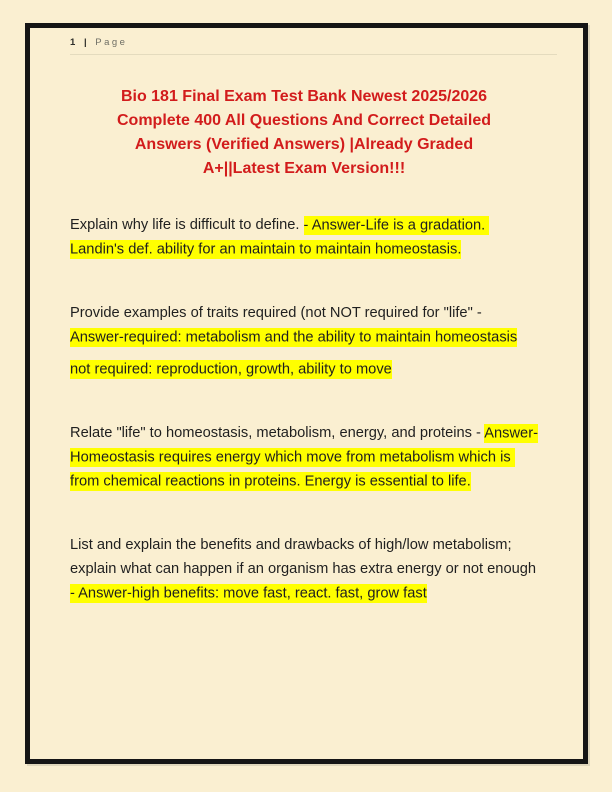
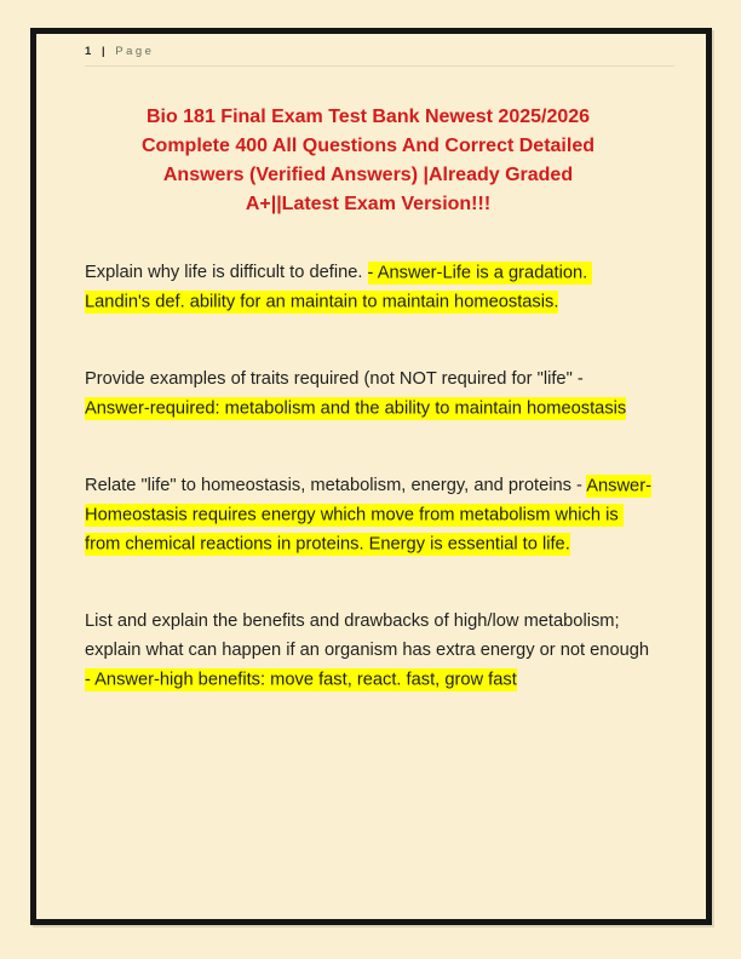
  1 | Page
  Bio 181 Final Exam Test Bank Newest 2025/2026
  Complete 400 All Questions And Correct Detailed
  Answers (Verified Answers) |Already Graded
  A+||Latest Exam Version!!!
  Explain why life is difficult to define. - Answer-Life is a gradation. Landin's def. ability for an maintain to maintain homeostasis.
  Provide examples of traits required (not NOT required for "life" - Answer-required: metabolism and the ability to maintain homeostasis
- not required: reproduction, growth, ability to move
  Relate "life" to homeostasis, metabolism, energy, and proteins - Answer-Homeostasis requires energy which move from metabolism which is from chemical reactions in proteins. Energy is essential to life.
  List and explain the benefits and drawbacks of high/low metabolism; explain what can happen if an organism has extra energy or not enough - Answer-high benefits: move fast, react. fast, grow fast
